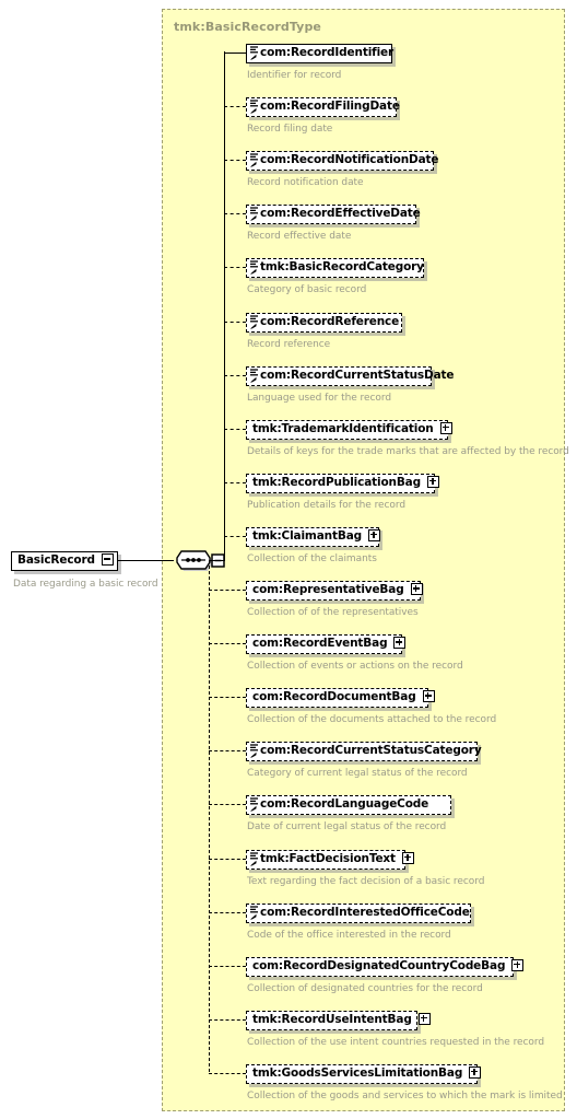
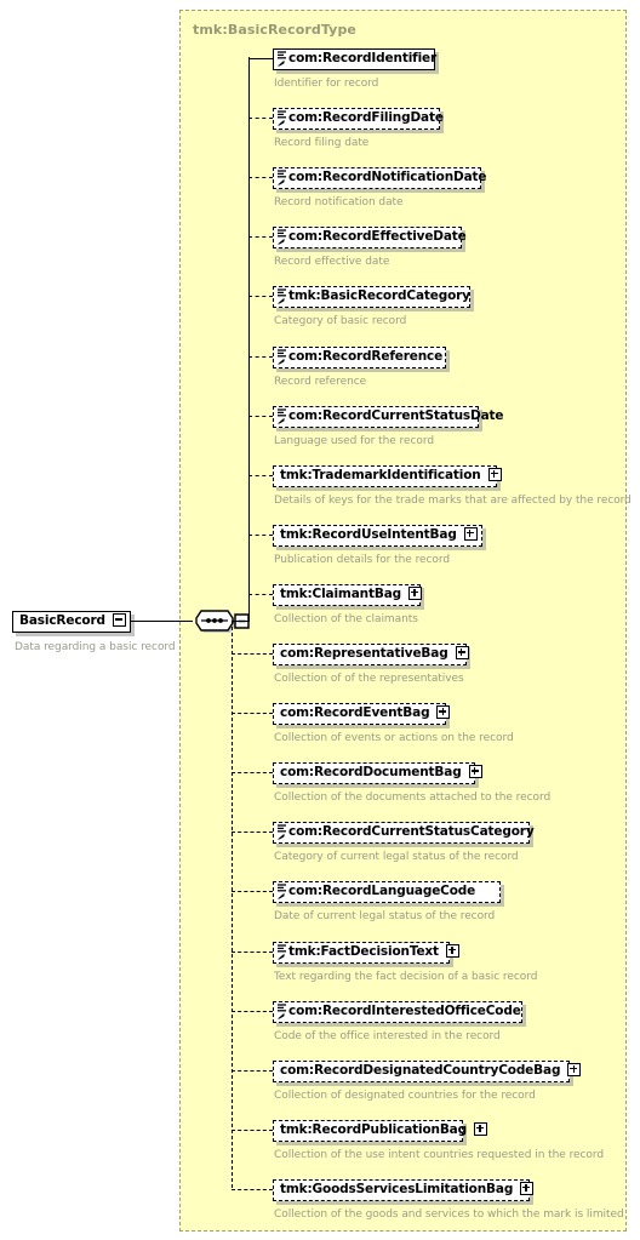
  tmk:BasicRecordType
  BasicRecord
  Data regarding a basic record
  com:RecordIdentifier
  Identifier for record
  com:RecordFilingDate
  Record filing date
  com:RecordNotificationDate
  Record notification date
  com:RecordEffectiveDate
  Record effective date
  tmk:BasicRecordCategory
  Category of basic record
  com:RecordReference
  Record reference
  com:RecordCurrentStatusDate
  Language used for the record
  tmk:TrademarkIdentification
  Details of keys for the trade marks that are affected by the record
- tmk:RecordPublicationBag
+ tmk:RecordUseIntentBag
  Publication details for the record
  tmk:ClaimantBag
  Collection of the claimants
  com:RepresentativeBag
  Collection of of the representatives
  com:RecordEventBag
  Collection of events or actions on the record
  com:RecordDocumentBag
  Collection of the documents attached to the record
  com:RecordCurrentStatusCategory
  Category of current legal status of the record
  com:RecordLanguageCode
  Date of current legal status of the record
  tmk:FactDecisionText
  Text regarding the fact decision of a basic record
  com:RecordInterestedOfficeCode
  Code of the office interested in the record
  com:RecordDesignatedCountryCodeBag
  Collection of designated countries for the record
- tmk:RecordUseIntentBag
+ tmk:RecordPublicationBag
  Collection of the use intent countries requested in the record
  tmk:GoodsServicesLimitationBag
  Collection of the goods and services to which the mark is limited
